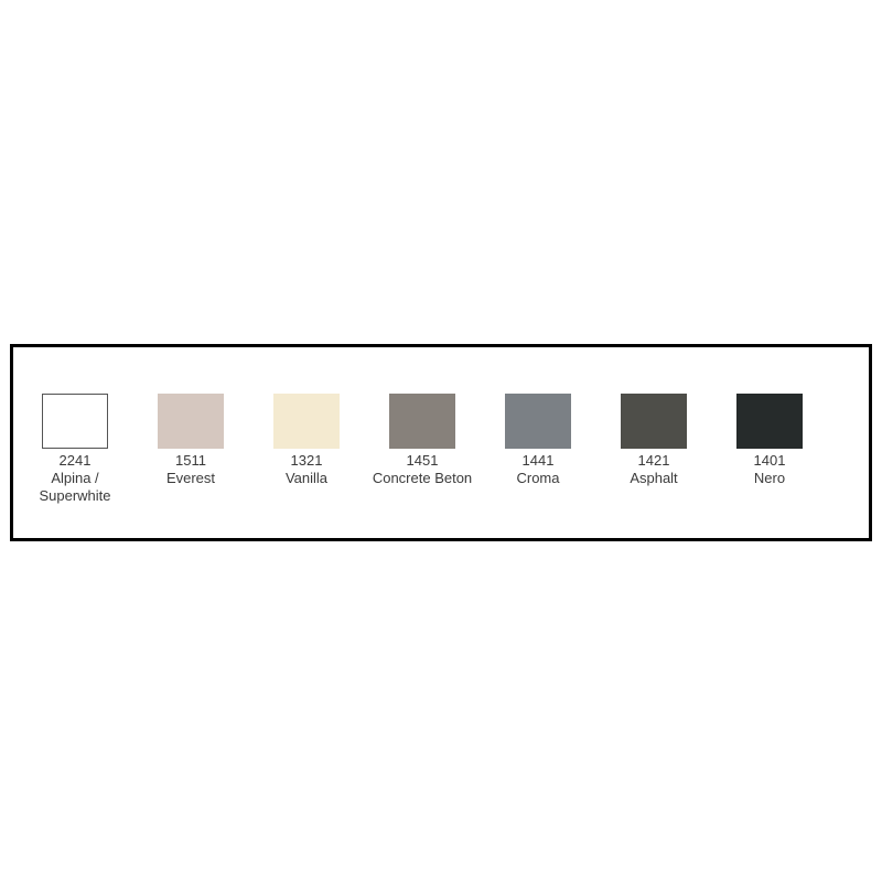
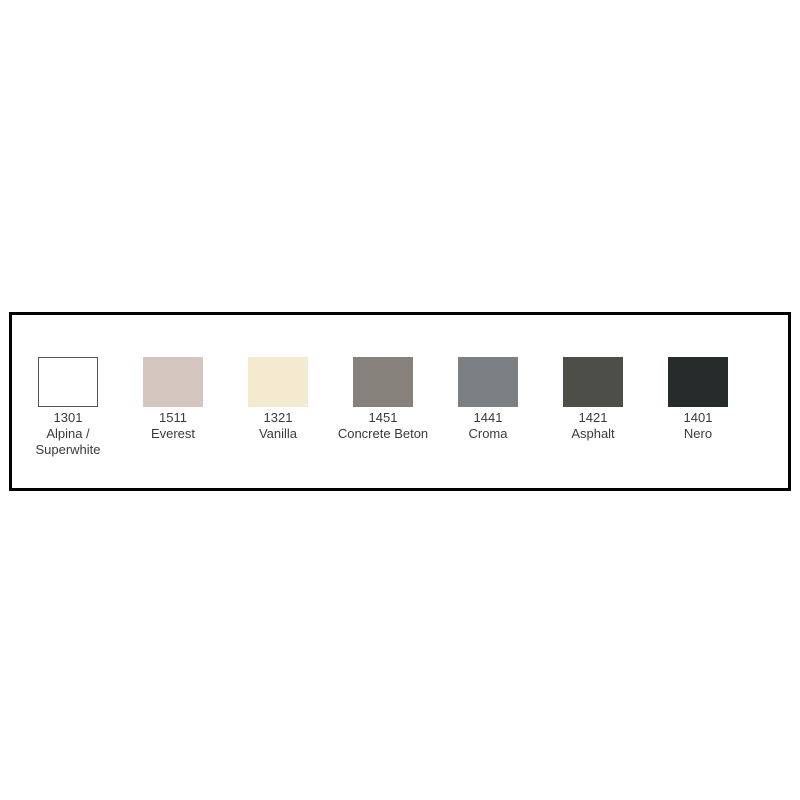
- 2241
+ 1301
  Alpina /
  Superwhite
  1511
  Everest
  1321
  Vanilla
  1451
  Concrete Beton
  1441
  Croma
  1421
  Asphalt
  1401
  Nero
